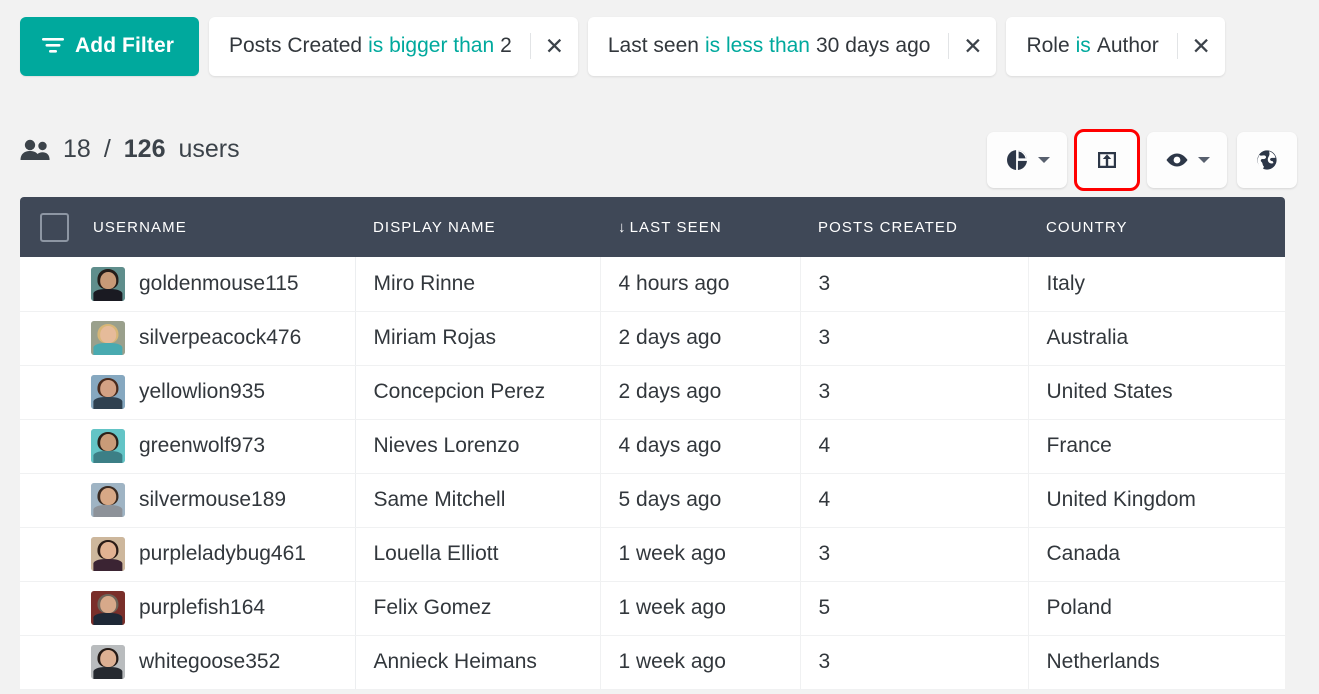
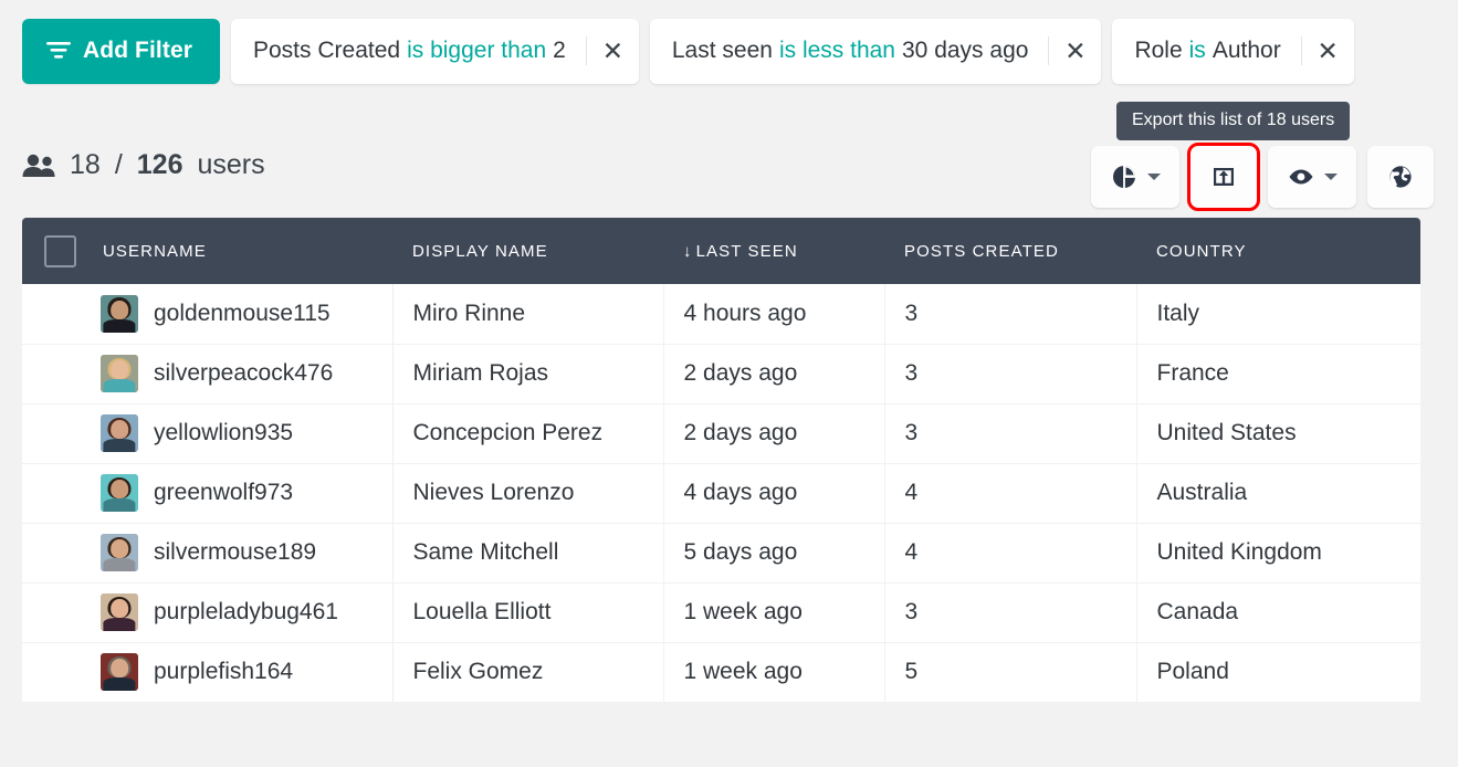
  Add Filter
  Posts Created
  is bigger than
  2
  ✕
  Last seen
  is less than
  30 days ago
  ✕
  Role
  is
  Author
  ✕
+ Export this list of 18 users
  18
  /
  126
  users
  	USERNAME	DISPLAY NAME	↓ LAST SEEN	POSTS CREATED	COUNTRY
  	goldenmouse115	Miro Rinne	4 hours ago	3	Italy
- 	silverpeacock476	Miriam Rojas	2 days ago	3	Australia
+ 	silverpeacock476	Miriam Rojas	2 days ago	3	France
  	yellowlion935	Concepcion Perez	2 days ago	3	United States
- 	greenwolf973	Nieves Lorenzo	4 days ago	4	France
+ 	greenwolf973	Nieves Lorenzo	4 days ago	4	Australia
  	silvermouse189	Same Mitchell	5 days ago	4	United Kingdom
  	purpleladybug461	Louella Elliott	1 week ago	3	Canada
  	purplefish164	Felix Gomez	1 week ago	5	Poland
- 	whitegoose352	Annieck Heimans	1 week ago	3	Netherlands
